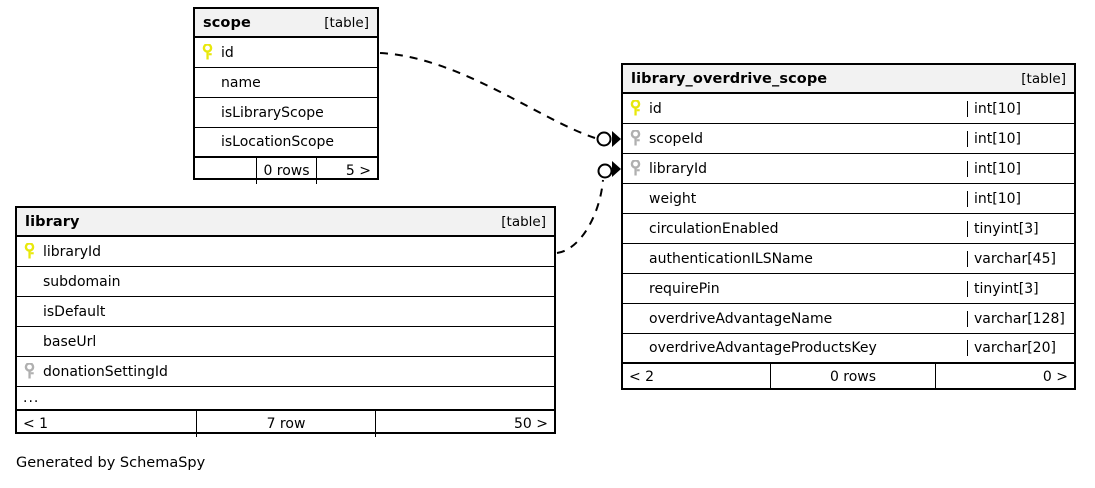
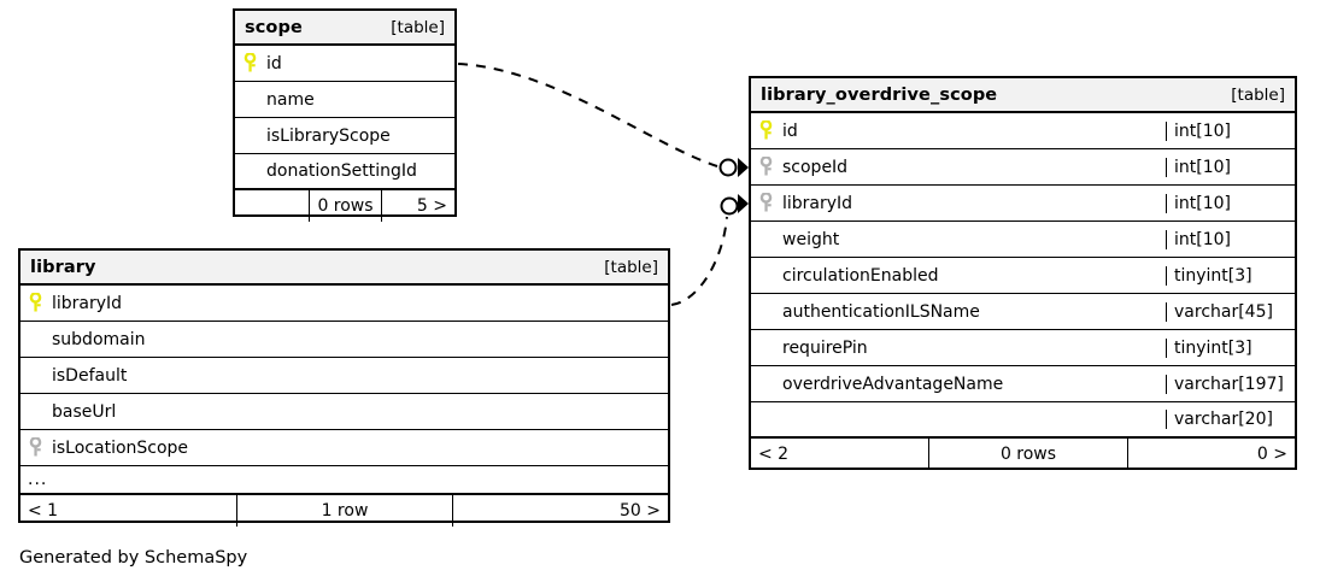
  scope
  [table]
  id
  name
  isLibraryScope
- isLocationScope
+ donationSettingId
  0 rows
  5 >
  library
  [table]
  libraryId
  subdomain
  isDefault
  baseUrl
- donationSettingId
+ isLocationScope
  ...
  < 1
- 7 row
+ 1 row
  50 >
  library_overdrive_scope
  [table]
  id
  int[10]
  scopeId
  int[10]
  libraryId
  int[10]
  weight
  int[10]
  circulationEnabled
  tinyint[3]
  authenticationILSName
  varchar[45]
  requirePin
  tinyint[3]
  overdriveAdvantageName
- varchar[128]
+ varchar[197]
- overdriveAdvantageProductsKey
  varchar[20]
  < 2
  0 rows
  0 >
  Generated by SchemaSpy
